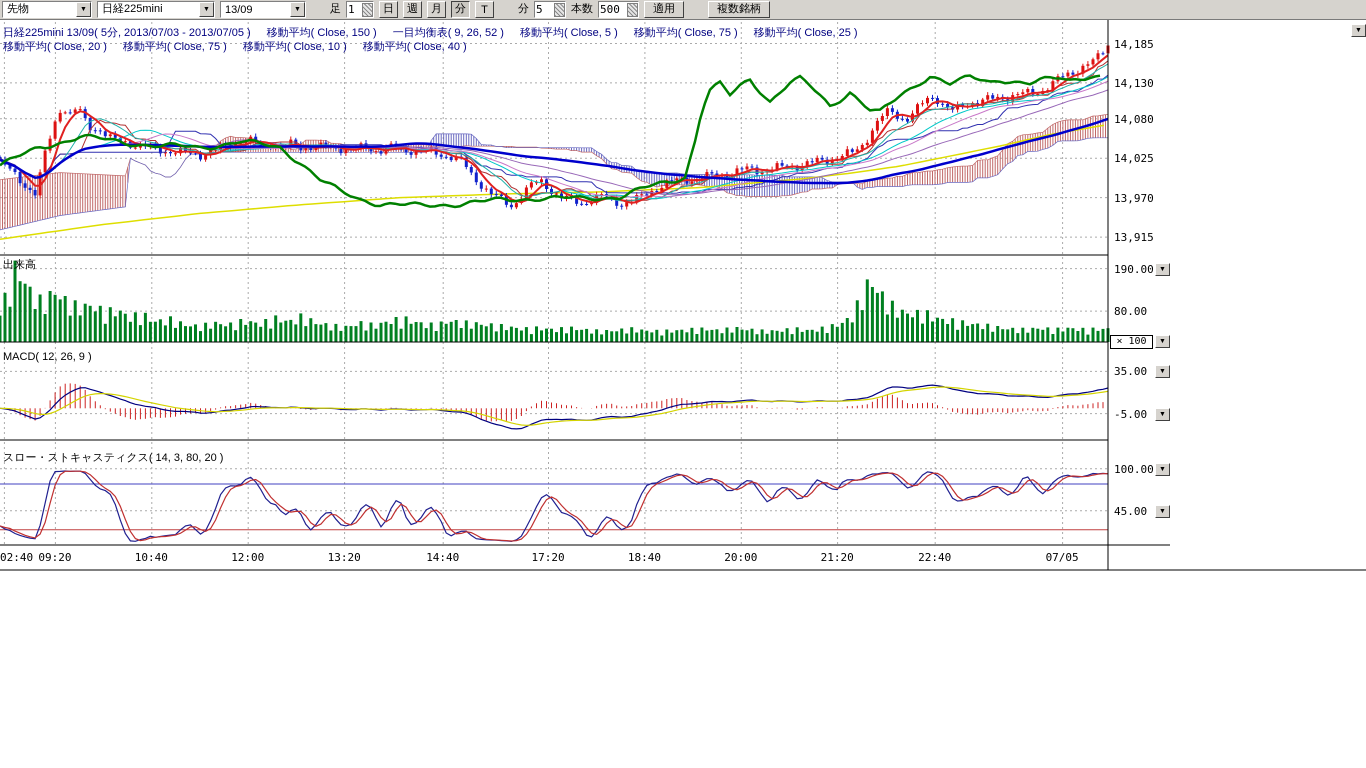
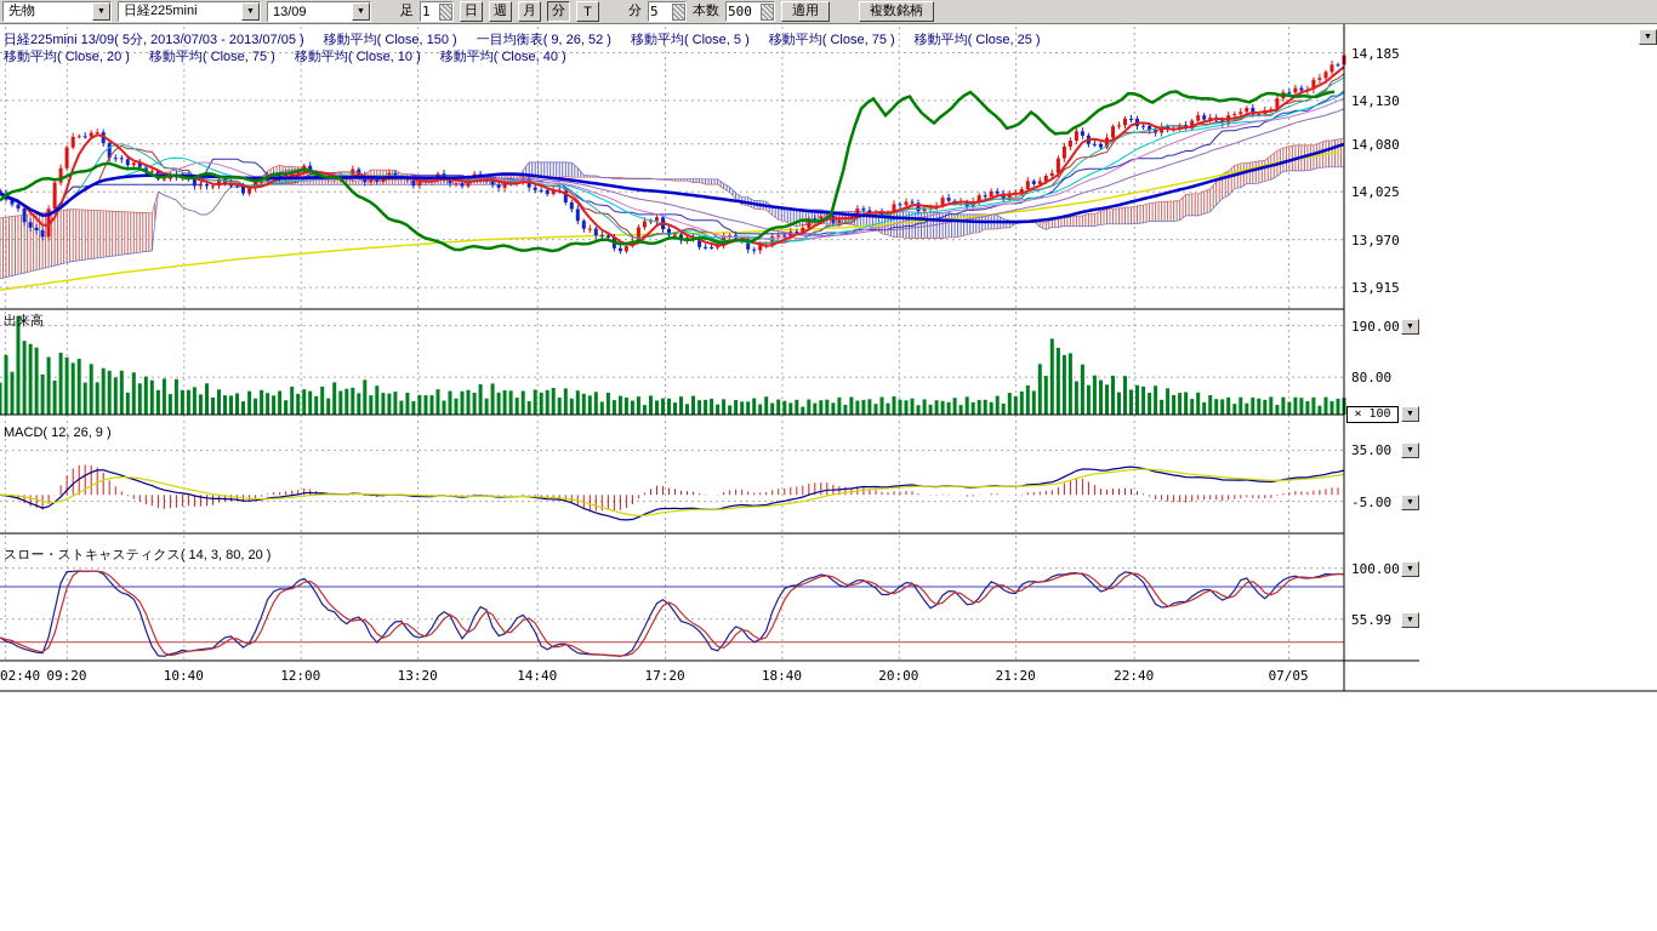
  先物
  日経225mini
  13/09
  足
  1
  日
  週
  月
  分
  T
  分
  5
  本数
  500
  適用
  複数銘柄
  日経225mini 13/09( 5分, 2013/07/03 - 2013/07/05 )
  移動平均( Close, 150 )
  一目均衡表( 9, 26, 52 )
  移動平均( Close, 5 )
  移動平均( Close, 75 )
  移動平均( Close, 25 )
  移動平均( Close, 20 )
  移動平均( Close, 75 )
  移動平均( Close, 10 )
  移動平均( Close, 40 )
  出来高
  MACD( 12, 26, 9 )
  スロー・ストキャスティクス( 14, 3, 80, 20 )
  × 100
  14,185
  14,130
  14,080
  14,025
  13,970
  13,915
  190.00
  80.00
  35.00
  -5.00
  100.00
- 45.00
+ 55.99
  02:40
  09:20
  10:40
  12:00
  13:20
  14:40
  17:20
  18:40
  20:00
  21:20
  22:40
  07/05
